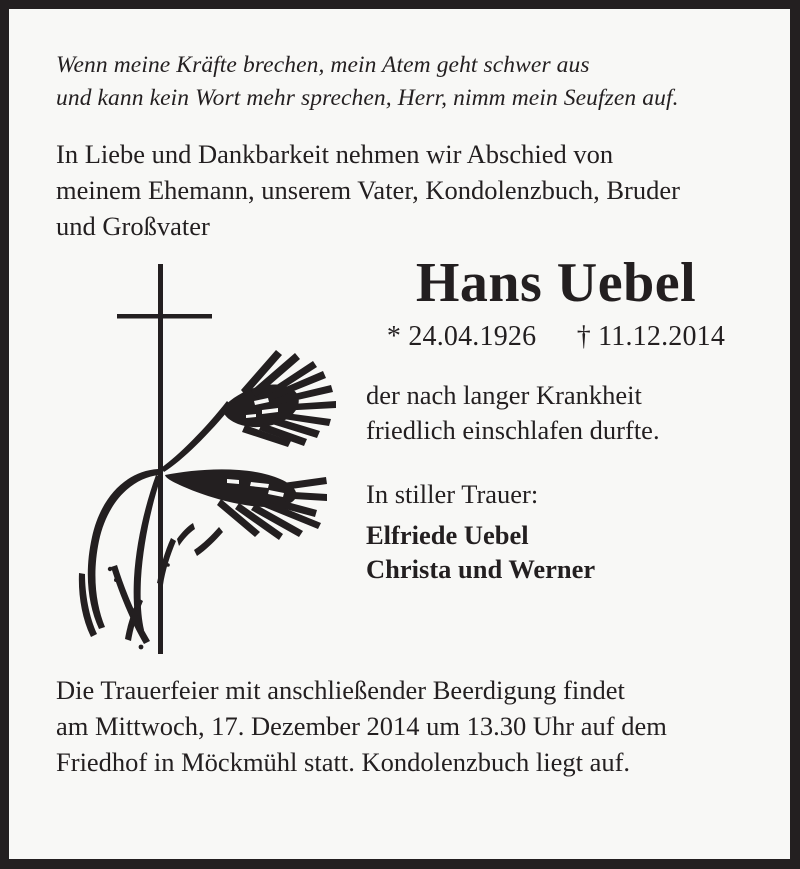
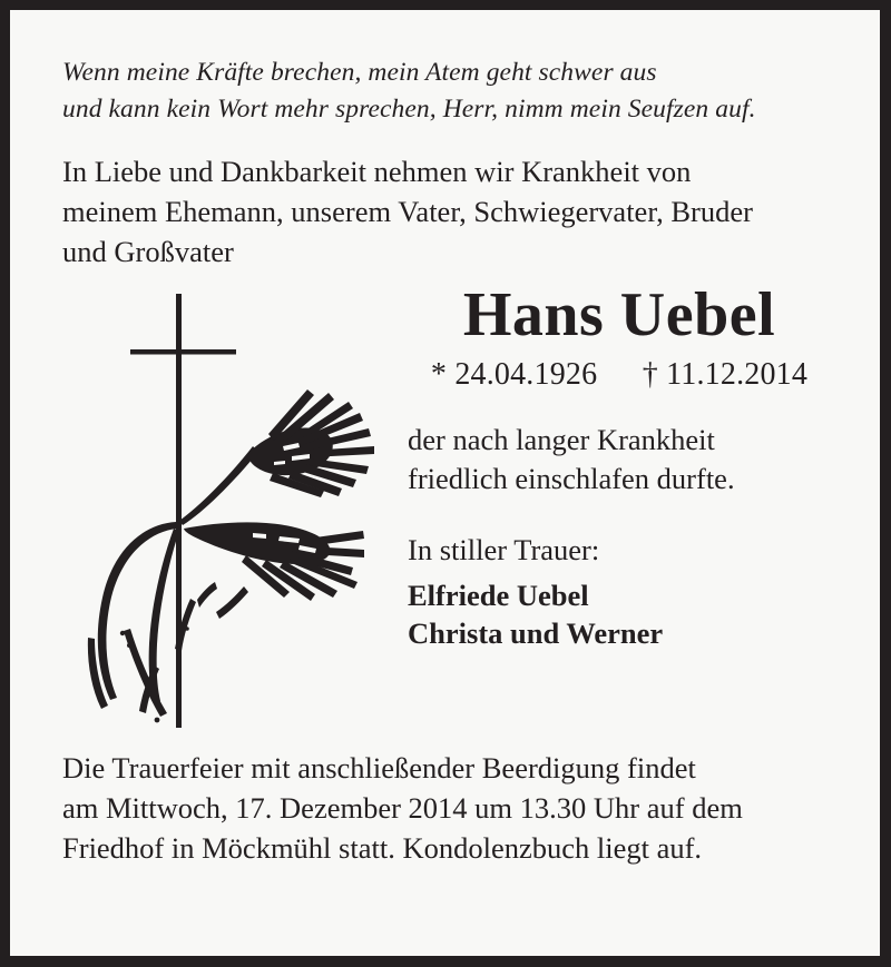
  Wenn meine Kräfte brechen, mein Atem geht schwer aus
  und kann kein Wort mehr sprechen, Herr, nimm mein Seufzen auf.
- In Liebe und Dankbarkeit nehmen wir Abschied von
+ In Liebe und Dankbarkeit nehmen wir Krankheit von
- meinem Ehemann, unserem Vater, Kondolenzbuch, Bruder
+ meinem Ehemann, unserem Vater, Schwiegervater, Bruder
  und Großvater
  Hans Uebel
  * 24.04.1926 † 11.12.2014
  der nach langer Krankheit
  friedlich einschlafen durfte.
  In stiller Trauer:
  Elfriede Uebel
  Christa und Werner
  Die Trauerfeier mit anschließender Beerdigung findet
  am Mittwoch, 17. Dezember 2014 um 13.30 Uhr auf dem
  Friedhof in Möckmühl statt. Kondolenzbuch liegt auf.
